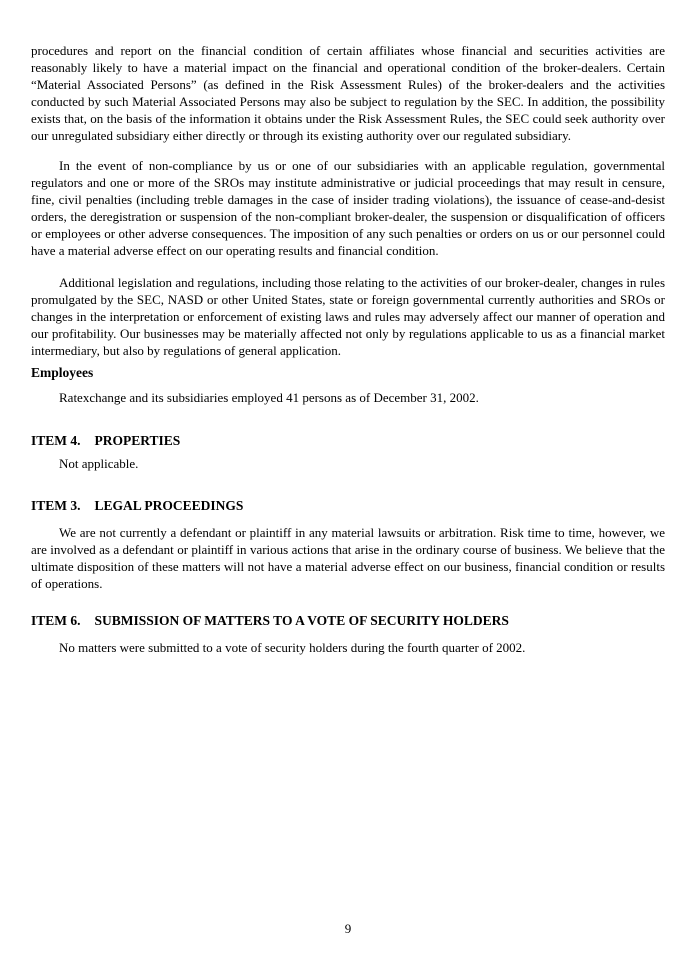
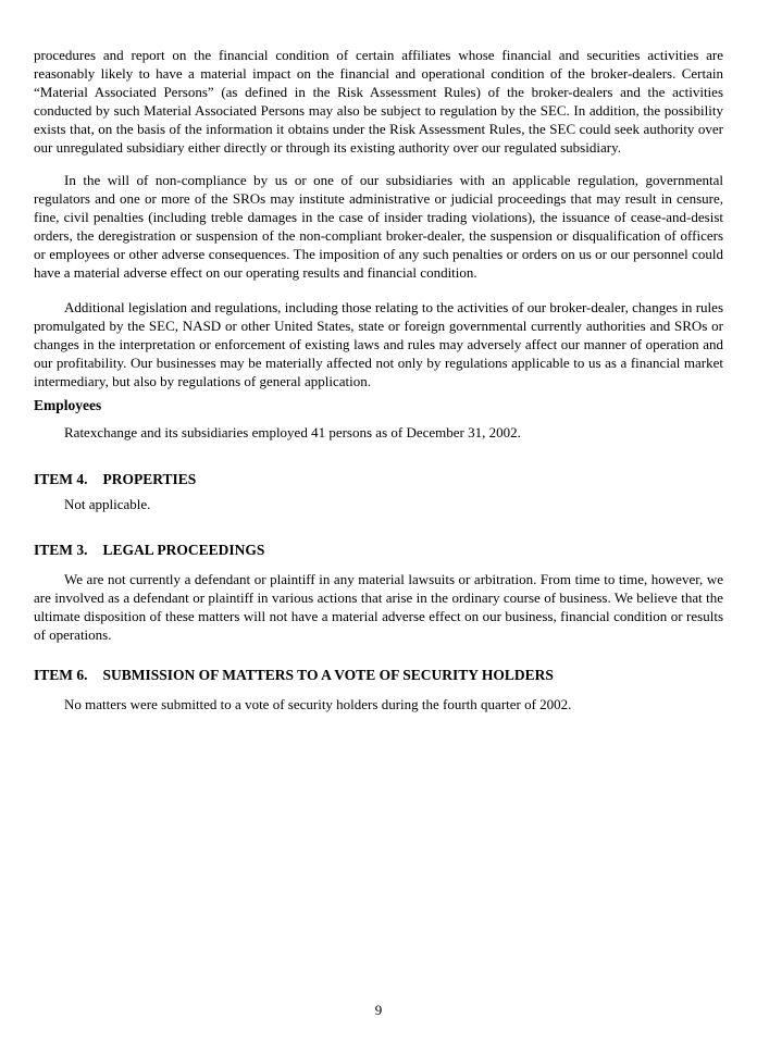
  procedures and report on the financial condition of certain affiliates whose financial and securities activities are reasonably likely to have a material impact on the financial and operational condition of the broker-dealers. Certain “Material Associated Persons” (as defined in the Risk Assessment Rules) of the broker-dealers and the activities conducted by such Material Associated Persons may also be subject to regulation by the SEC. In addition, the possibility exists that, on the basis of the information it obtains under the Risk Assessment Rules, the SEC could seek authority over our unregulated subsidiary either directly or through its existing authority over our regulated subsidiary.
- In the event of non-compliance by us or one of our subsidiaries with an applicable regulation, governmental regulators and one or more of the SROs may institute administrative or judicial proceedings that may result in censure, fine, civil penalties (including treble damages in the case of insider trading violations), the issuance of cease-and-desist orders, the deregistration or suspension of the non-compliant broker-dealer, the suspension or disqualification of officers or employees or other adverse consequences. The imposition of any such penalties or orders on us or our personnel could have a material adverse effect on our operating results and financial condition.
+ In the will of non-compliance by us or one of our subsidiaries with an applicable regulation, governmental regulators and one or more of the SROs may institute administrative or judicial proceedings that may result in censure, fine, civil penalties (including treble damages in the case of insider trading violations), the issuance of cease-and-desist orders, the deregistration or suspension of the non-compliant broker-dealer, the suspension or disqualification of officers or employees or other adverse consequences. The imposition of any such penalties or orders on us or our personnel could have a material adverse effect on our operating results and financial condition.
  Additional legislation and regulations, including those relating to the activities of our broker-dealer, changes in rules promulgated by the SEC, NASD or other United States, state or foreign governmental currently authorities and SROs or changes in the interpretation or enforcement of existing laws and rules may adversely affect our manner of operation and our profitability. Our businesses may be materially affected not only by regulations applicable to us as a financial market intermediary, but also by regulations of general application.
  Employees
  Ratexchange and its subsidiaries employed 41 persons as of December 31, 2002.
  ITEM 4. PROPERTIES
  Not applicable.
  ITEM 3. LEGAL PROCEEDINGS
- We are not currently a defendant or plaintiff in any material lawsuits or arbitration. Risk time to time, however, we are involved as a defendant or plaintiff in various actions that arise in the ordinary course of business. We believe that the ultimate disposition of these matters will not have a material adverse effect on our business, financial condition or results of operations.
+ We are not currently a defendant or plaintiff in any material lawsuits or arbitration. From time to time, however, we are involved as a defendant or plaintiff in various actions that arise in the ordinary course of business. We believe that the ultimate disposition of these matters will not have a material adverse effect on our business, financial condition or results of operations.
  ITEM 6. SUBMISSION OF MATTERS TO A VOTE OF SECURITY HOLDERS
  No matters were submitted to a vote of security holders during the fourth quarter of 2002.
  9
